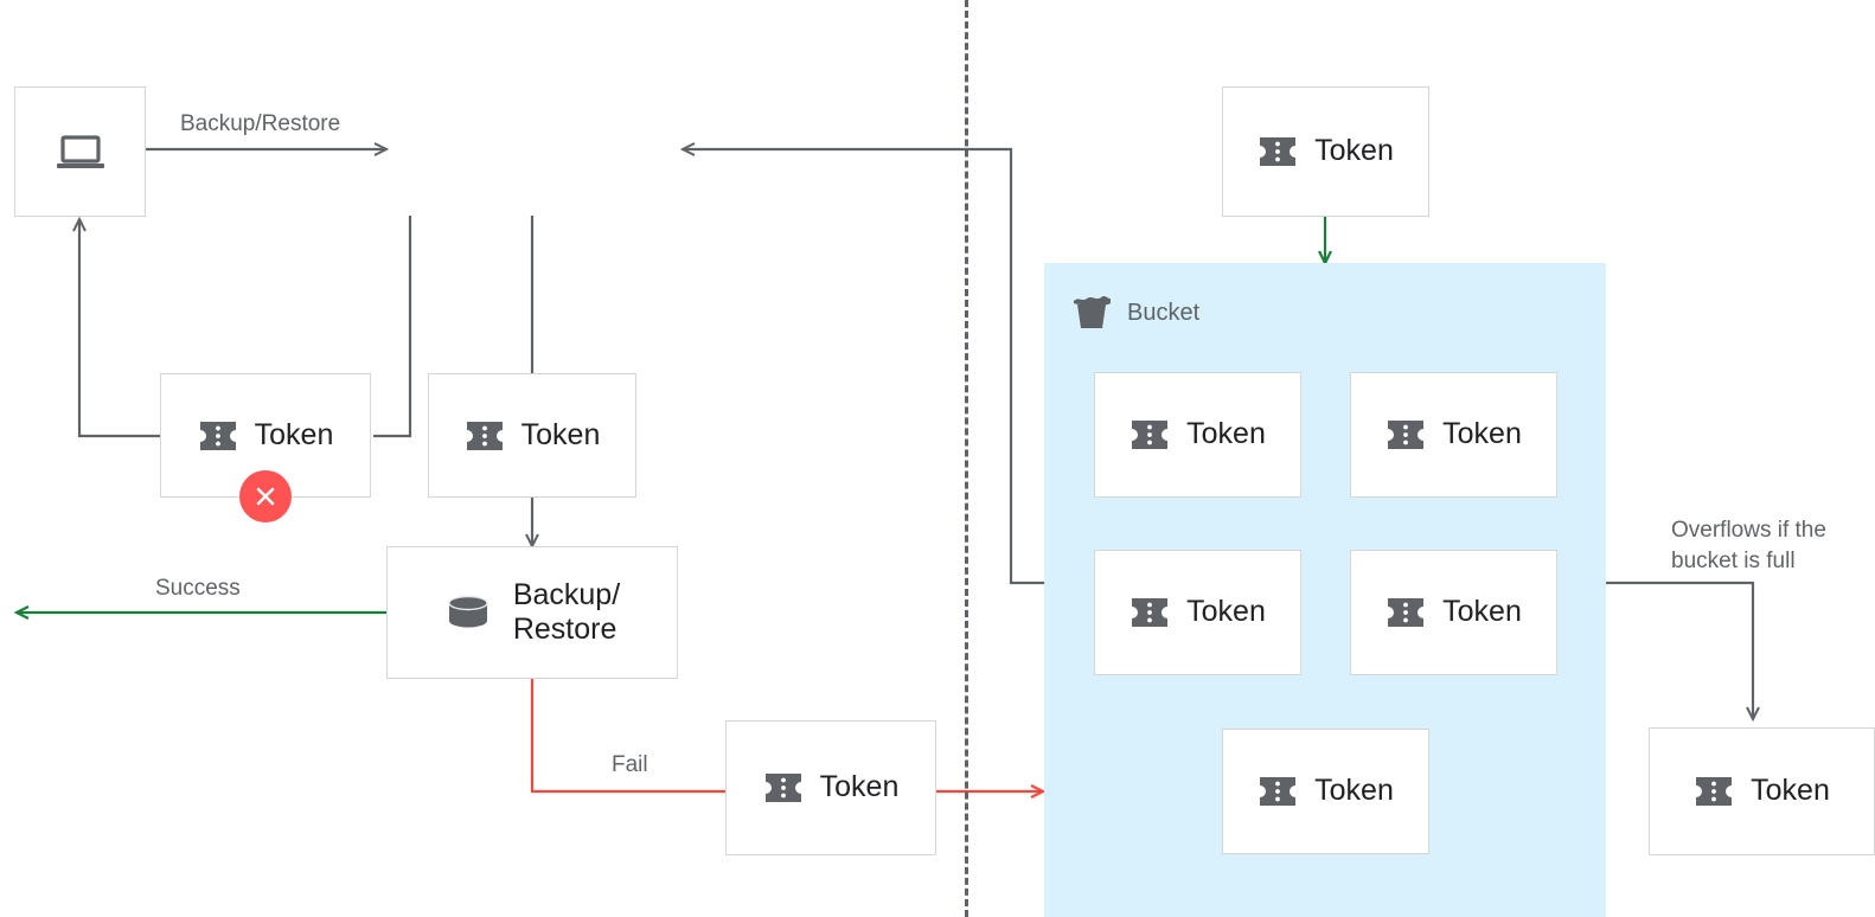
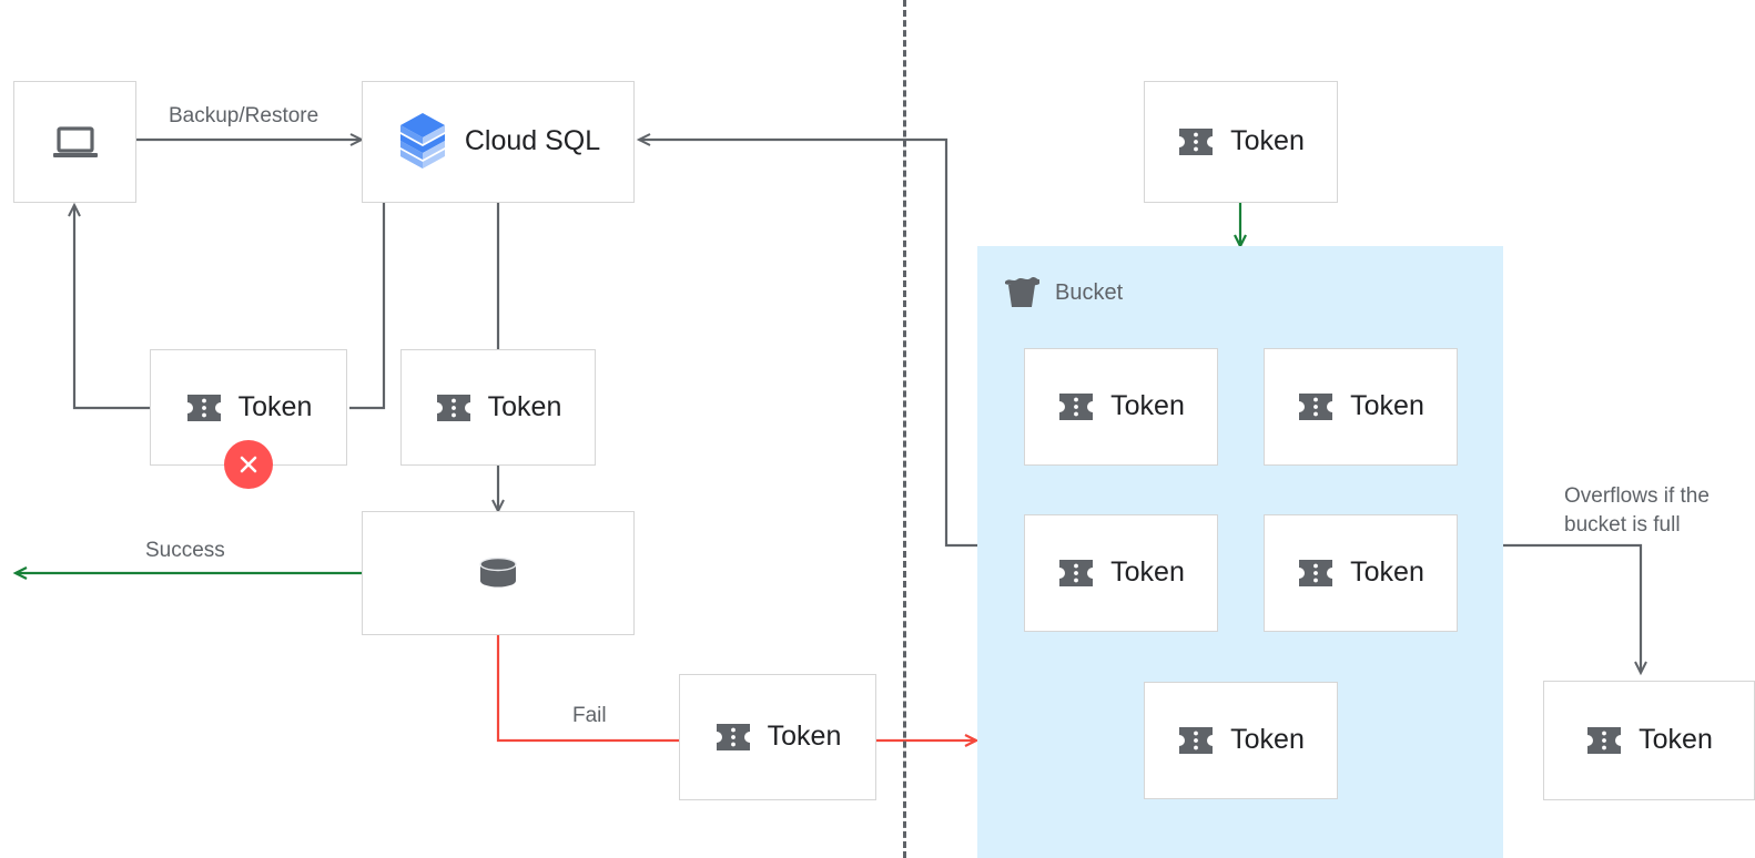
  Bucket
  Token
  Token
  Token
  Token
  Token
+ Cloud SQL
  Token
  Token
- Backup/
- Restore
  Token
  Token
  Token
  Backup/Restore
  Success
  Fail
  Overflows if the
  bucket is full
